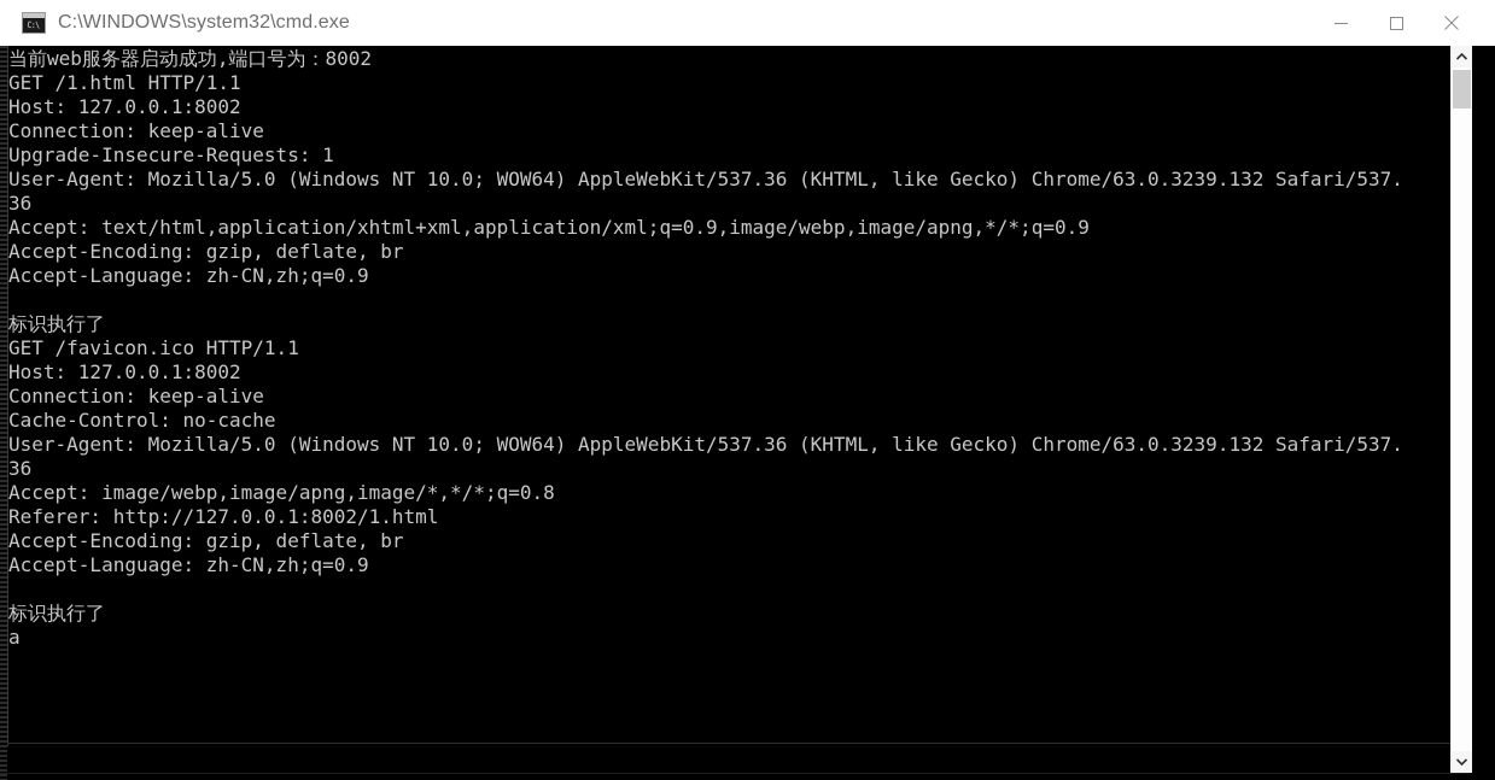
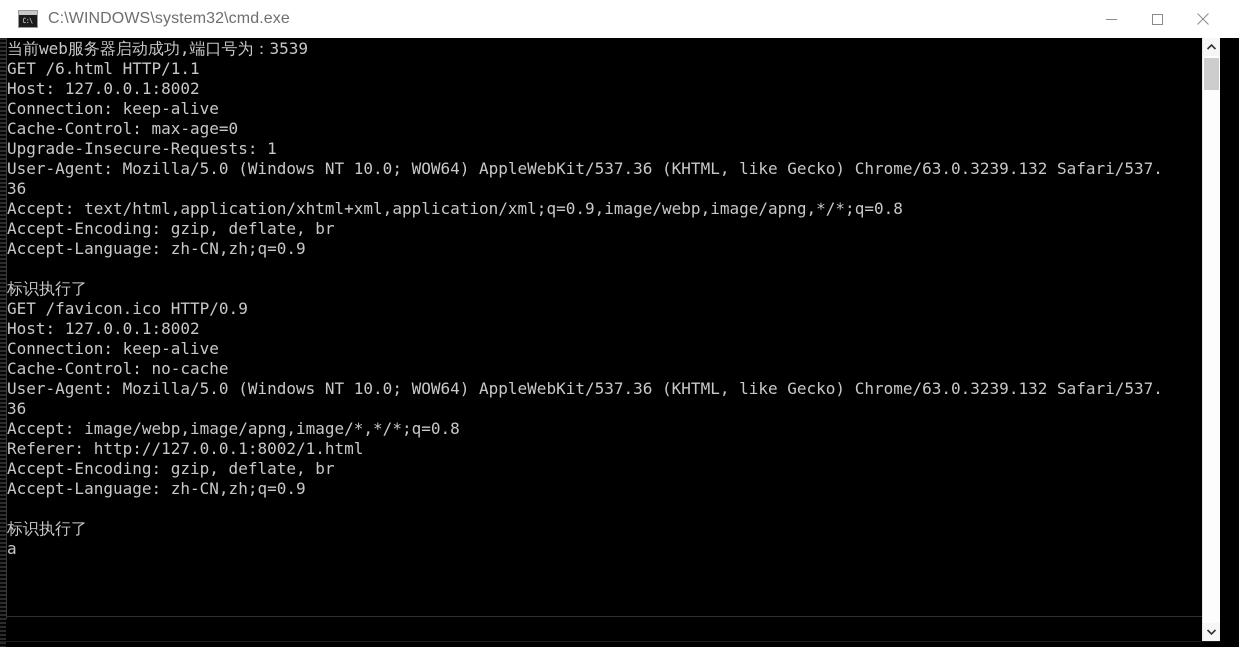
  C:\
  C:\WINDOWS\system32\cmd.exe
- 当前web服务器启动成功,端口号为：8002
+ 当前web服务器启动成功,端口号为：3539
- GET /1.html HTTP/1.1
+ GET /6.html HTTP/1.1
  Host: 127.0.0.1:8002
  Connection: keep-alive
+ Cache-Control: max-age=0
  Upgrade-Insecure-Requests: 1
  User-Agent: Mozilla/5.0 (Windows NT 10.0; WOW64) AppleWebKit/537.36 (KHTML, like Gecko) Chrome/63.0.3239.132 Safari/537.
  36
- Accept: text/html,application/xhtml+xml,application/xml;q=0.9,image/webp,image/apng,*/*;q=0.9
+ Accept: text/html,application/xhtml+xml,application/xml;q=0.9,image/webp,image/apng,*/*;q=0.8
  Accept-Encoding: gzip, deflate, br
  Accept-Language: zh-CN,zh;q=0.9
  标识执行了
- GET /favicon.ico HTTP/1.1
+ GET /favicon.ico HTTP/0.9
  Host: 127.0.0.1:8002
  Connection: keep-alive
  Cache-Control: no-cache
  User-Agent: Mozilla/5.0 (Windows NT 10.0; WOW64) AppleWebKit/537.36 (KHTML, like Gecko) Chrome/63.0.3239.132 Safari/537.
  36
  Accept: image/webp,image/apng,image/*,*/*;q=0.8
  Referer: http://127.0.0.1:8002/1.html
  Accept-Encoding: gzip, deflate, br
  Accept-Language: zh-CN,zh;q=0.9
  标识执行了
  a
